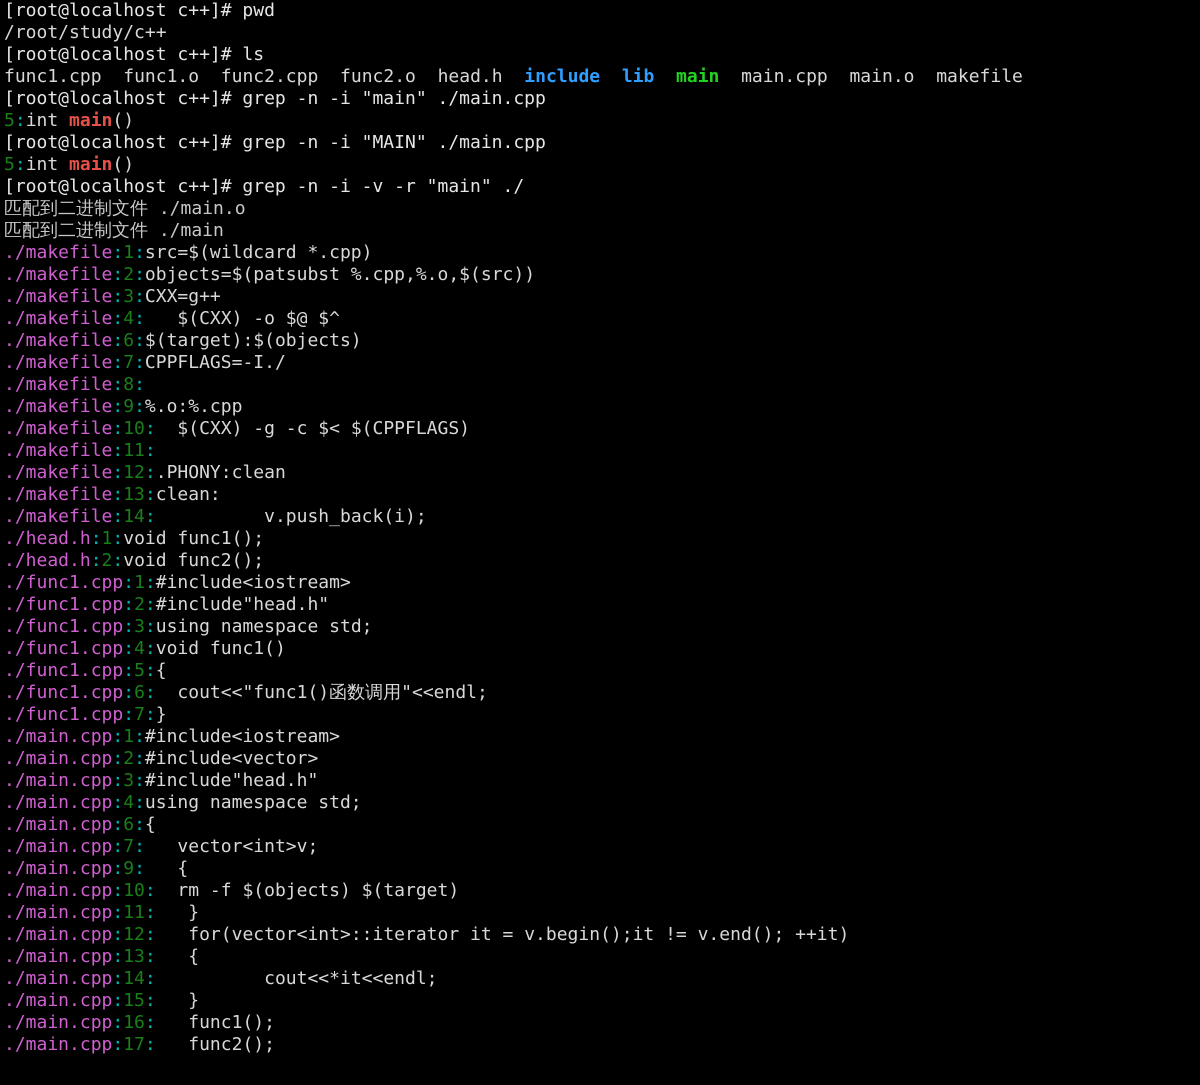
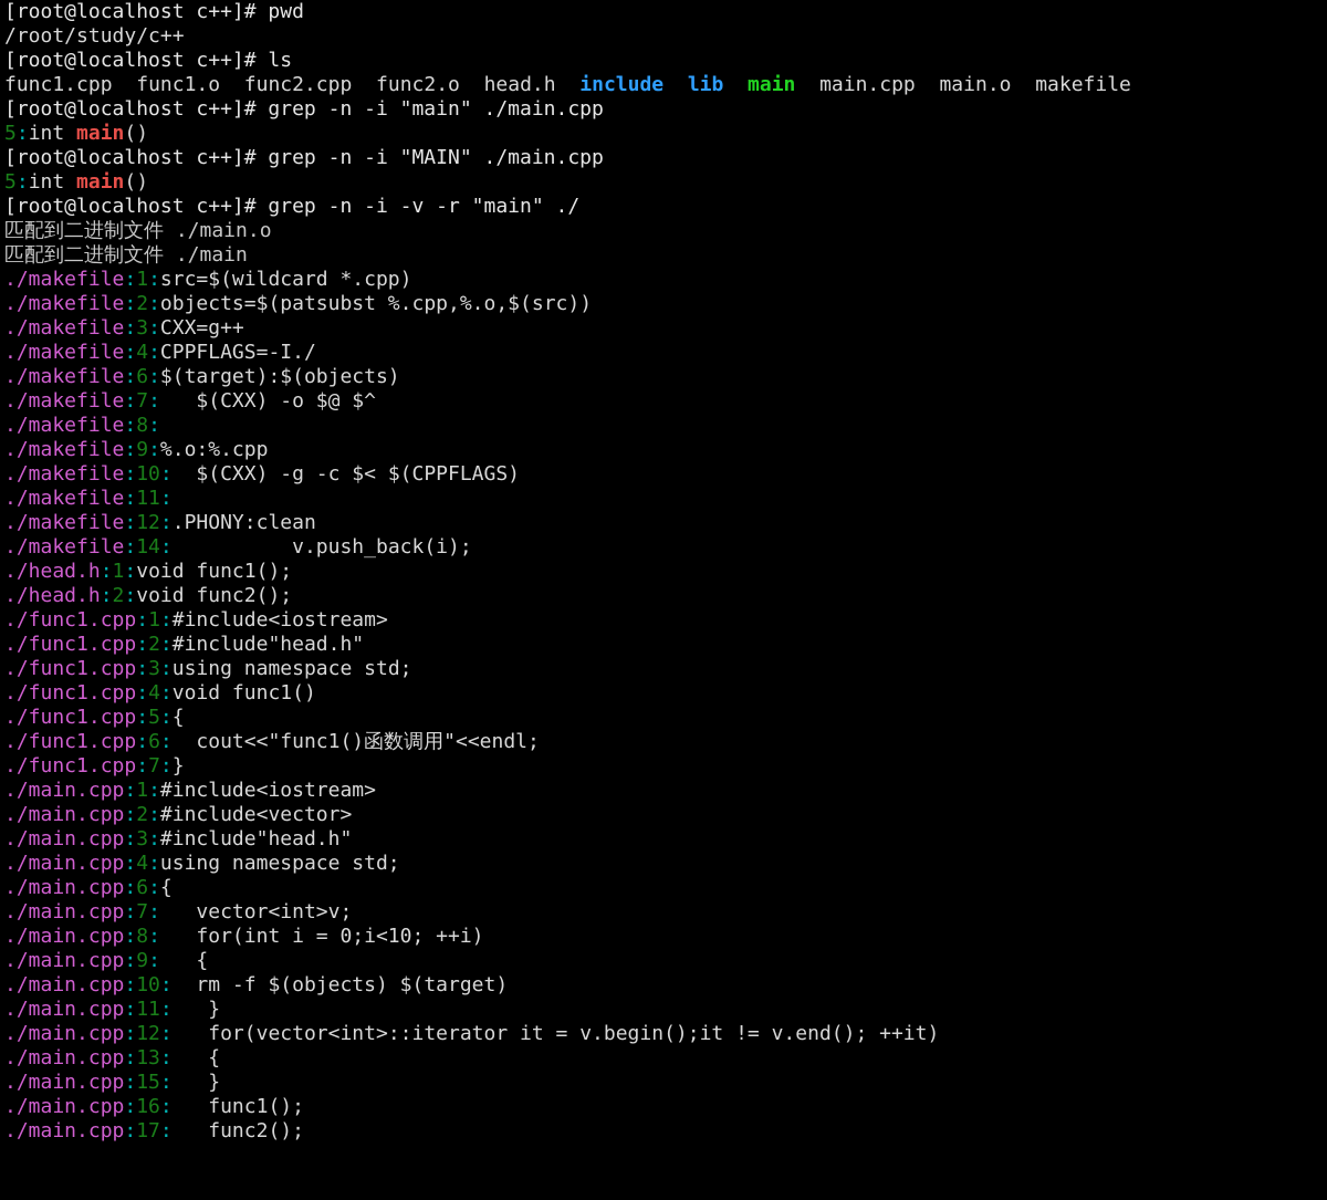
  [root@localhost c++]# pwd
  /root/study/c++
  [root@localhost c++]# ls
  func1.cpp func1.o func2.cpp func2.o head.h include lib main main.cpp main.o makefile
  [root@localhost c++]# grep -n -i "main" ./main.cpp
  5:int main()
  [root@localhost c++]# grep -n -i "MAIN" ./main.cpp
  5:int main()
  [root@localhost c++]# grep -n -i -v -r "main" ./
  匹配到二进制文件 ./main.o
  匹配到二进制文件 ./main
  ./makefile:1:src=$(wildcard *.cpp)
  ./makefile:2:objects=$(patsubst %.cpp,%.o,$(src))
  ./makefile:3:CXX=g++
- ./makefile:4: $(CXX) -o $@ $^
+ ./makefile:4:CPPFLAGS=-I./
  ./makefile:6:$(target):$(objects)
- ./makefile:7:CPPFLAGS=-I./
+ ./makefile:7: $(CXX) -o $@ $^
  ./makefile:8:
  ./makefile:9:%.o:%.cpp
  ./makefile:10: $(CXX) -g -c $< $(CPPFLAGS)
  ./makefile:11:
  ./makefile:12:.PHONY:clean
- ./makefile:13:clean:
  ./makefile:14: v.push_back(i);
  ./head.h:1:void func1();
  ./head.h:2:void func2();
  ./func1.cpp:1:#include<iostream>
  ./func1.cpp:2:#include"head.h"
  ./func1.cpp:3:using namespace std;
  ./func1.cpp:4:void func1()
  ./func1.cpp:5:{
  ./func1.cpp:6: cout<<"func1()函数调用"<<endl;
  ./func1.cpp:7:}
  ./main.cpp:1:#include<iostream>
  ./main.cpp:2:#include<vector>
  ./main.cpp:3:#include"head.h"
  ./main.cpp:4:using namespace std;
  ./main.cpp:6:{
  ./main.cpp:7: vector<int>v;
+ ./main.cpp:8: for(int i = 0;i<10; ++i)
  ./main.cpp:9: {
  ./main.cpp:10: rm -f $(objects) $(target)
  ./main.cpp:11: }
  ./main.cpp:12: for(vector<int>::iterator it = v.begin();it != v.end(); ++it)
  ./main.cpp:13: {
- ./main.cpp:14: cout<<*it<<endl;
  ./main.cpp:15: }
  ./main.cpp:16: func1();
  ./main.cpp:17: func2();
